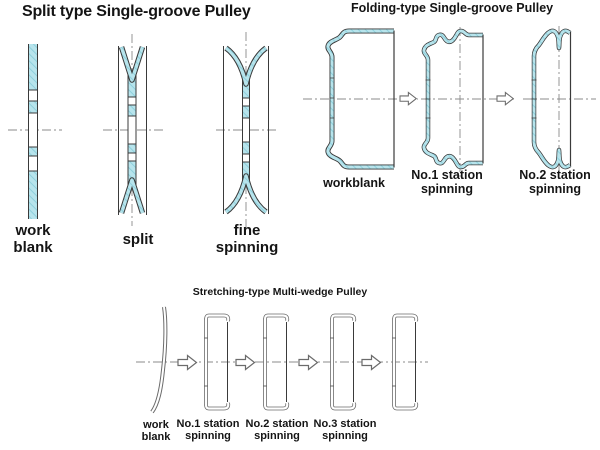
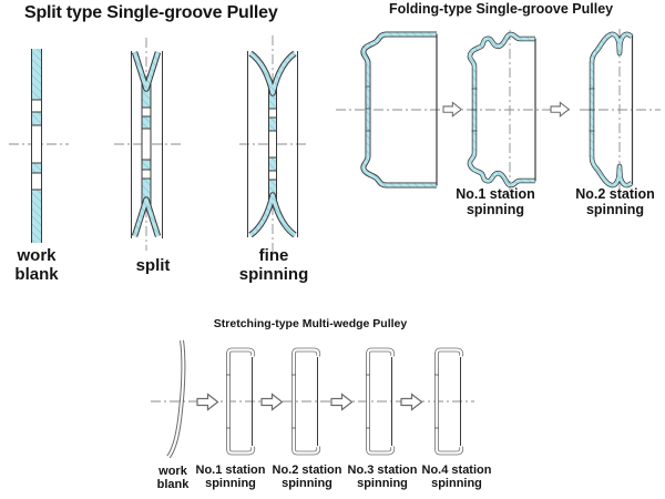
  Split type Single-groove Pulley
  Folding-type Single-groove Pulley
  Stretching-type Multi-wedge Pulley
  work blank
  split
  fine spinning
- workblank
  No.1 station spinning
  No.2 station spinning
  work blank
  No.1 station spinning
  No.2 station spinning
  No.3 station spinning
+ No.4 station spinning
